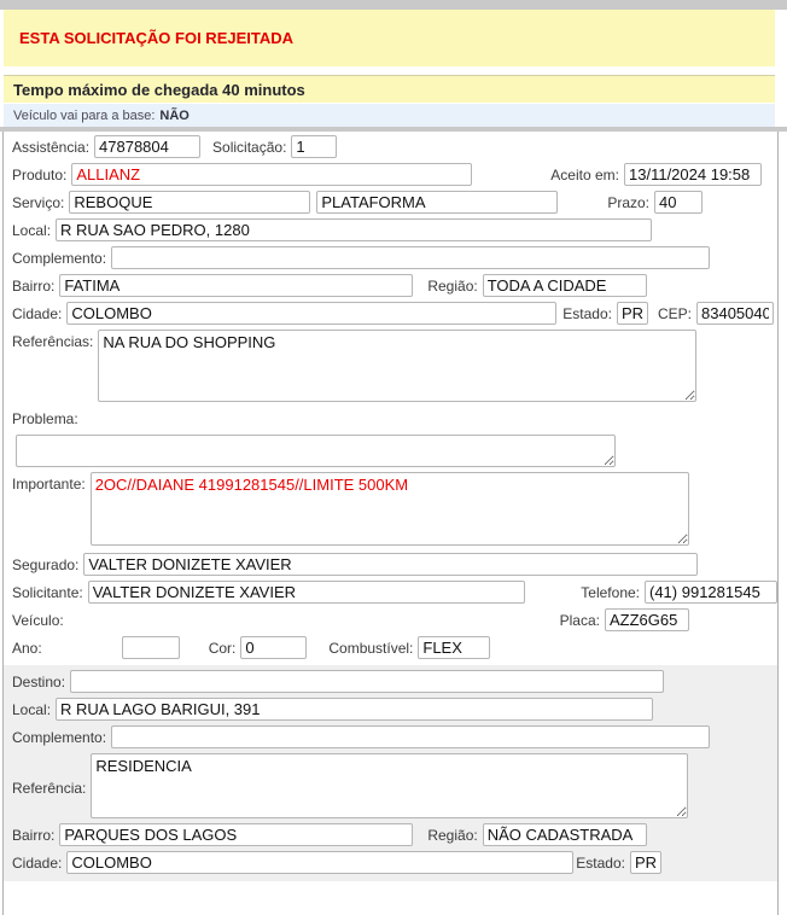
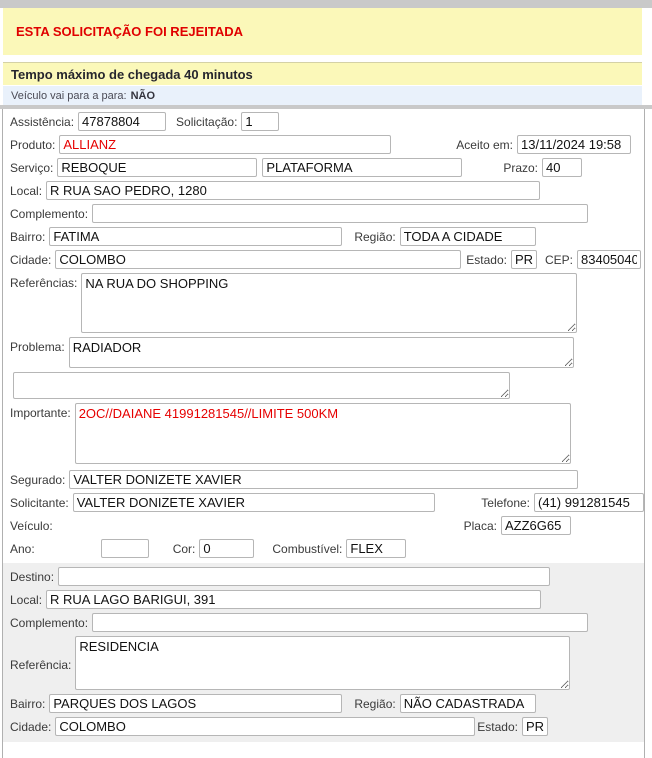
  ESTA SOLICITAÇÃO FOI REJEITADA
  Tempo máximo de chegada 40 minutos
- Veículo vai para a base:
+ Veículo vai para a para:
  NÃO
  Assistência:
  47878804
  Solicitação:
  1
  Produto:
  ALLIANZ
  Aceito em:
  13/11/2024 19:58
  Serviço:
  REBOQUE
  PLATAFORMA
  Prazo:
  40
  Local:
  R RUA SAO PEDRO, 1280
  Complemento:
  Bairro:
  FATIMA
  Região:
  TODA A CIDADE
  Cidade:
  COLOMBO
  Estado:
  PR
  CEP:
  83405040
  Referências:
  NA RUA DO SHOPPING
  Problema:
+ RADIADOR
  Importante:
  2OC//DAIANE 41991281545//LIMITE 500KM
  Segurado:
  VALTER DONIZETE XAVIER
  Solicitante:
  VALTER DONIZETE XAVIER
  Telefone:
  (41) 991281545
  Veículo:
  Placa:
  AZZ6G65
  Ano:
  Cor:
  0
  Combustível:
  FLEX
  Destino:
  Local:
  R RUA LAGO BARIGUI, 391
  Complemento:
  Referência:
  RESIDENCIA
  Bairro:
  PARQUES DOS LAGOS
  Região:
  NÃO CADASTRADA
  Cidade:
  COLOMBO
  Estado:
  PR
